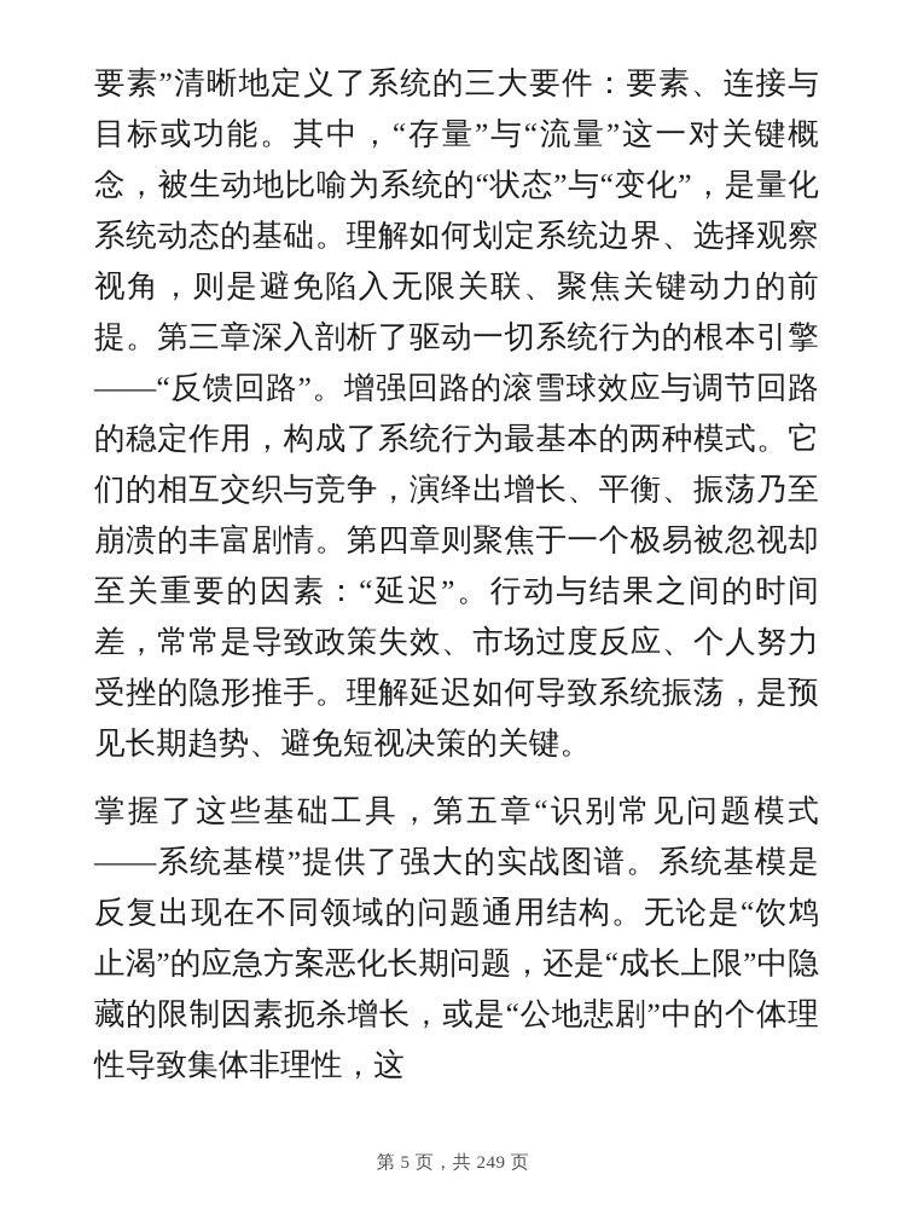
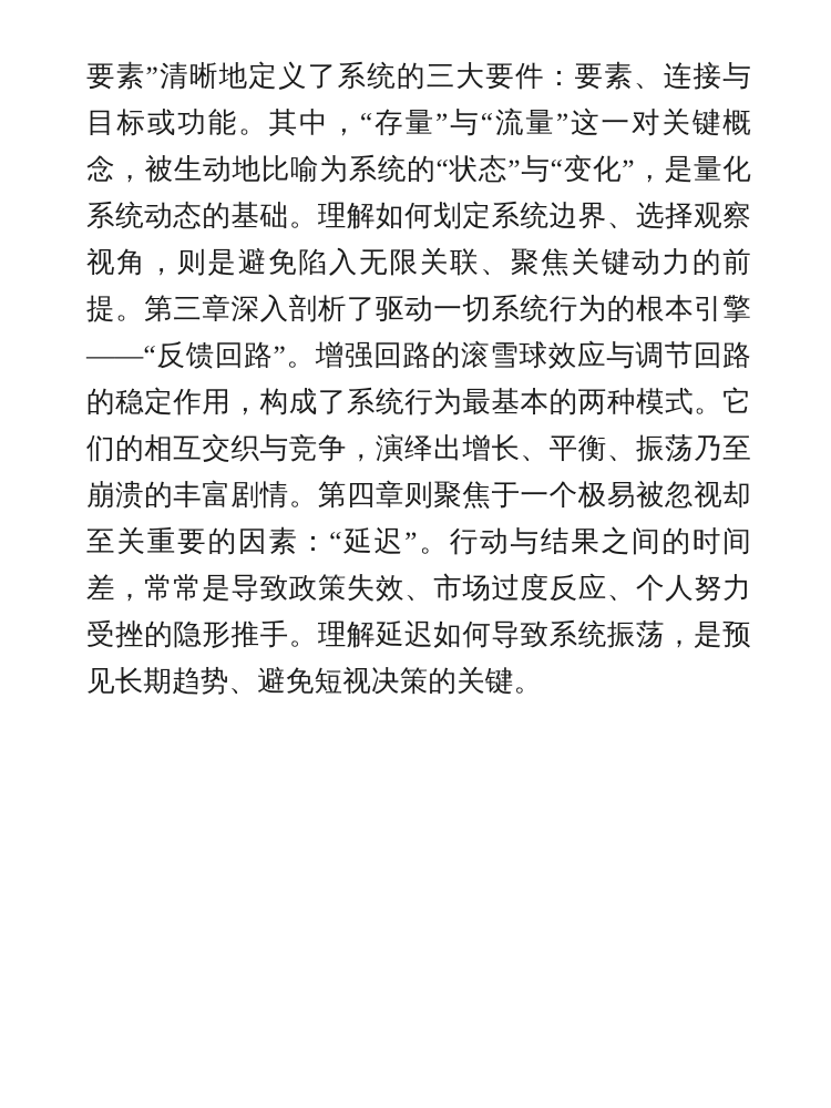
  要素”清晰地定义了系统的三大要件：要素、连接与目标或功能。其中，“存量”与“流量”这一对关键概念，被生动地比喻为系统的“状态”与“变化”，是量化系统动态的基础。理解如何划定系统边界、选择观察视角，则是避免陷入无限关联、聚焦关键动力的前提。第三章深入剖析了驱动一切系统行为的根本引擎——“反馈回路”。增强回路的滚雪球效应与调节回路的稳定作用，构成了系统行为最基本的两种模式。它们的相互交织与竞争，演绎出增长、平衡、振荡乃至崩溃的丰富剧情。第四章则聚焦于一个极易被忽视却至关重要的因素：“延迟”。行动与结果之间的时间差，常常是导致政策失效、市场过度反应、个人努力受挫的隐形推手。理解延迟如何导致系统振荡，是预见长期趋势、避免短视决策的关键。
- 掌握了这些基础工具，第五章“识别常见问题模式——系统基模”提供了强大的实战图谱。系统基模是反复出现在不同领域的问题通用结构。无论是“饮鸩止渴”的应急方案恶化长期问题，还是“成长上限”中隐藏的限制因素扼杀增长，或是“公地悲剧”中的个体理性导致集体非理性，这
- 第 5 页，共 249 页
